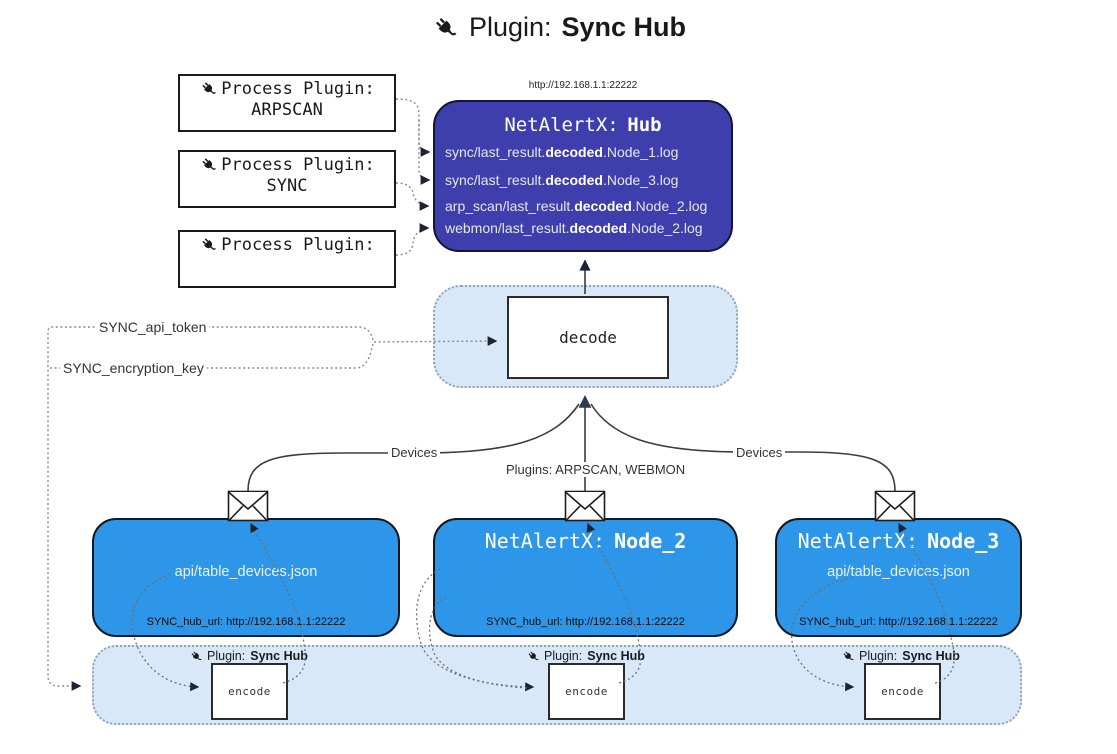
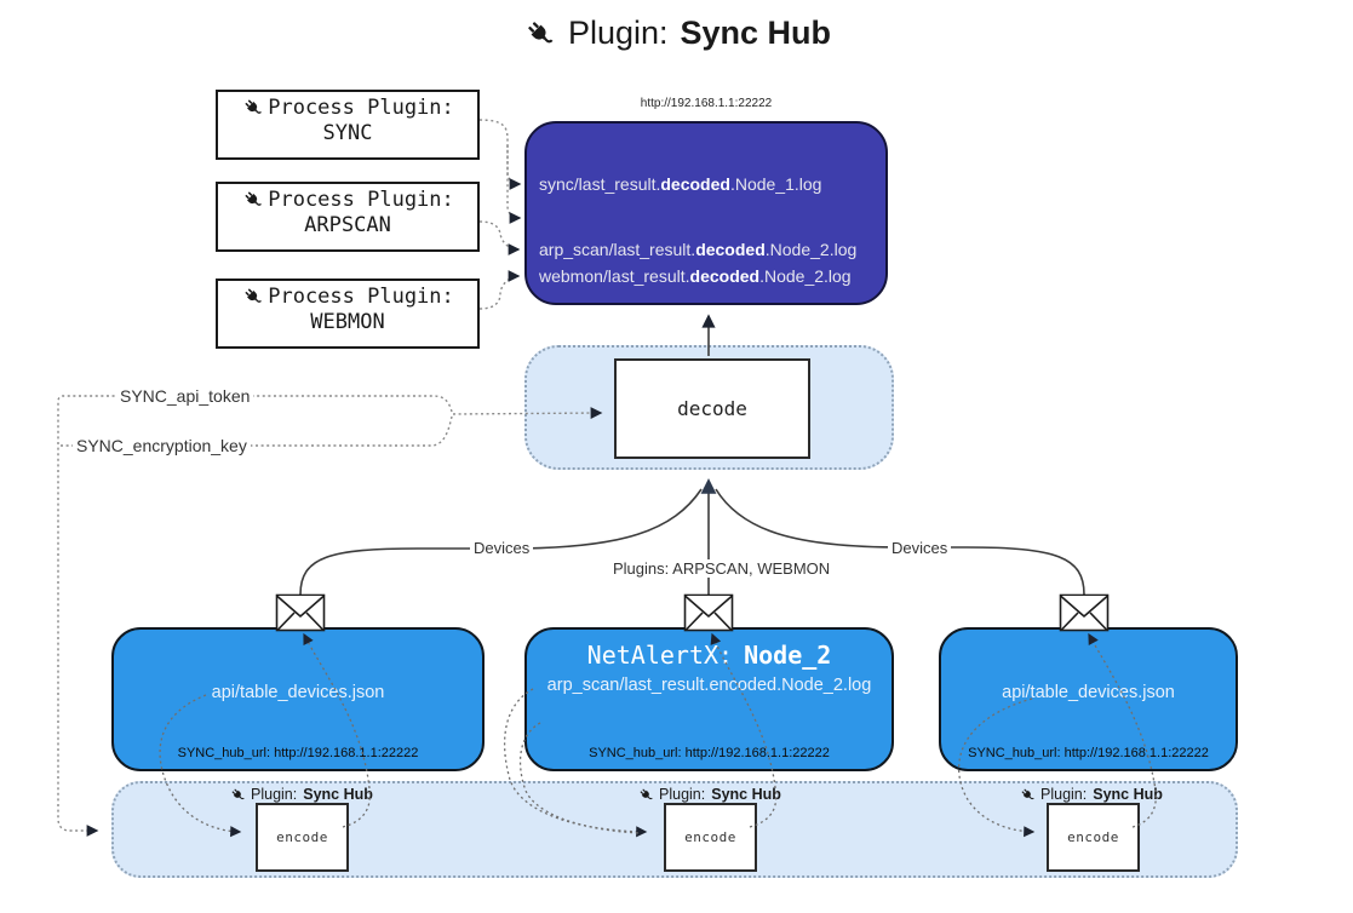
  Plugin:
  Sync Hub
  http://192.168.1.1:22222
- NetAlertX: Hub
  sync/last_result.decoded.Node_1.log
- sync/last_result.decoded.Node_3.log
  arp_scan/last_result.decoded.Node_2.log
  webmon/last_result.decoded.Node_2.log
  Process Plugin:
- ARPSCAN
+ SYNC
  Process Plugin:
- SYNC
+ ARPSCAN
  Process Plugin:
+ WEBMON
  decode
  api/table_devices.json
  SYNC_hub_url: http://192.168..1:22222
  NetAlertX: Node_2
+ arp_scan/last_result.encoded.Node_2.log
  SYNC_hub_url: http://192.1681.1:22222
- NetAlertX: Node_3
  api/table_devices.json
  SYNC_hub_url: http://192.168.1.1:22222
  Plugin:
  Sync Hub
  encode
  Plugin:
  Sync Hub
  encode
  Plugin:
  Sync Hub
  encode
  SYNC_api_token
  SYNC_encryption_key
  Devices
  Devices
  Plugins: ARPSCAN, WEBMON
